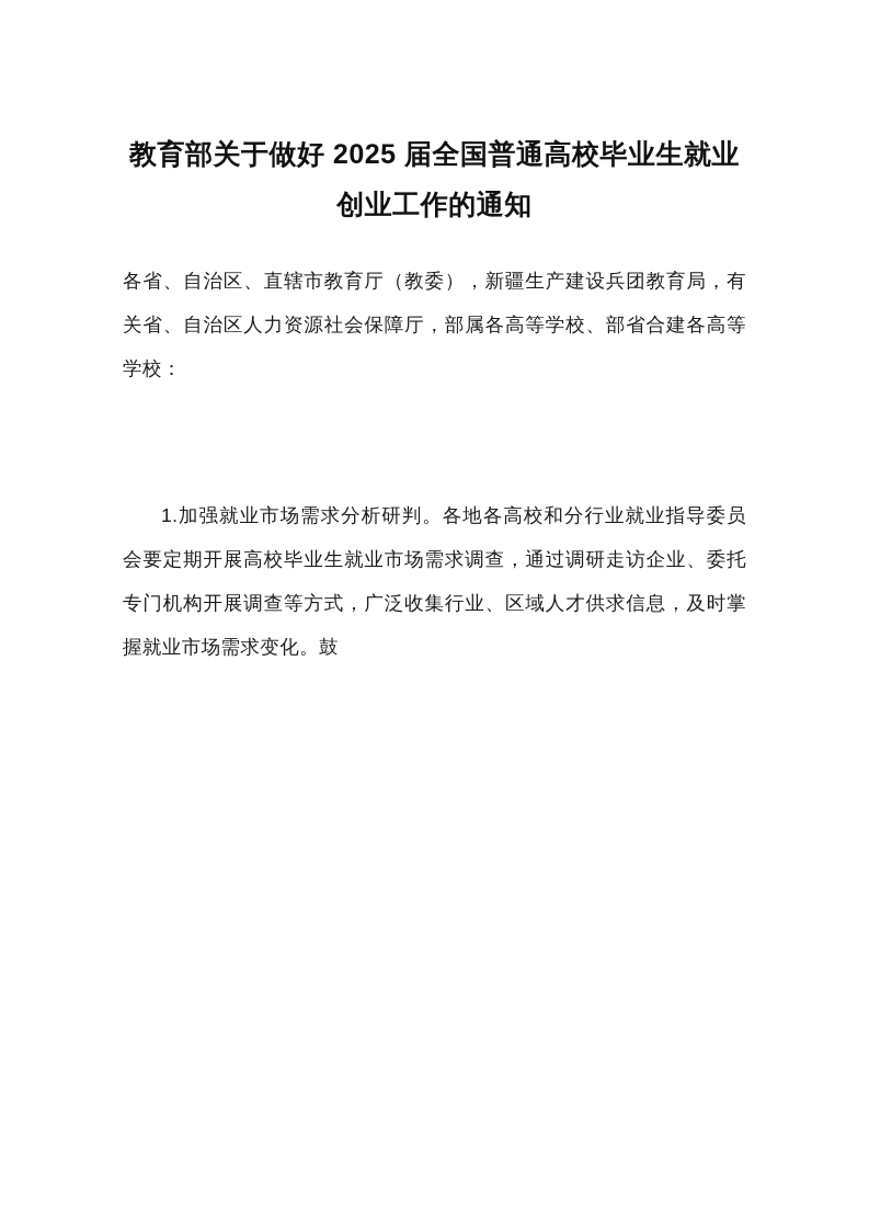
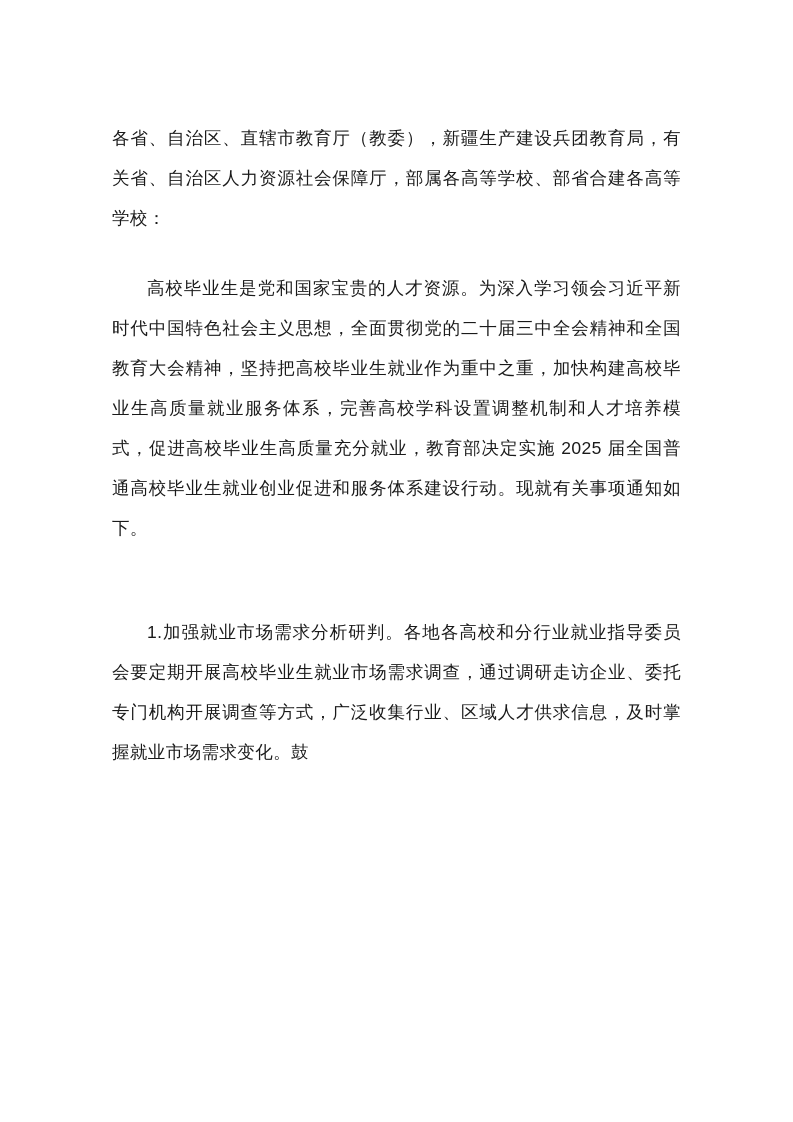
- 教育部关于做好 2025 届全国普通高校毕业生就业创业工作的通知
  各省、自治区、直辖市教育厅（教委），新疆生产建设兵团教育局，有关省、自治区人力资源社会保障厅，部属各高等学校、部省合建各高等学校：
+ 高校毕业生是党和国家宝贵的人才资源。为深入学习领会习近平新时代中国特色社会主义思想，全面贯彻党的二十届三中全会精神和全国教育大会精神，坚持把高校毕业生就业作为重中之重，加快构建高校毕业生高质量就业服务体系，完善高校学科设置调整机制和人才培养模式，促进高校毕业生高质量充分就业，教育部决定实施 2025 届全国普通高校毕业生就业创业促进和服务体系建设行动。现就有关事项通知如下。
  1.加强就业市场需求分析研判。各地各高校和分行业就业指导委员会要定期开展高校毕业生就业市场需求调查，通过调研走访企业、委托专门机构开展调查等方式，广泛收集行业、区域人才供求信息，及时掌握就业市场需求变化。鼓
